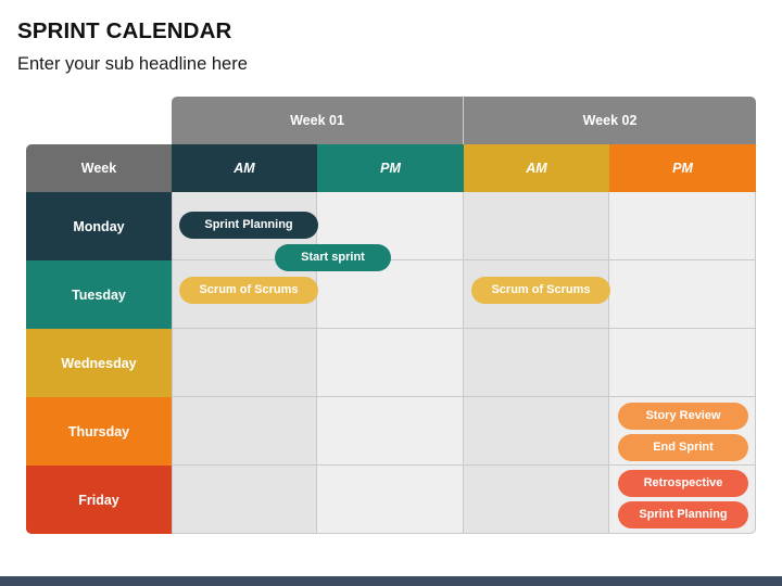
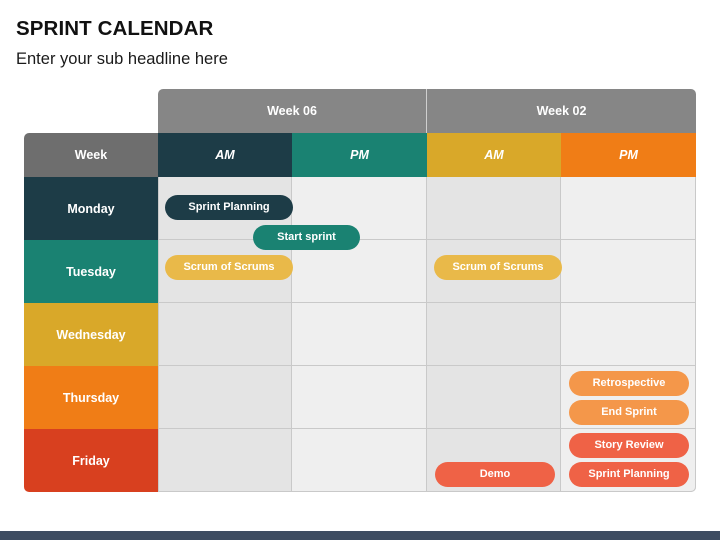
  SPRINT CALENDAR
  Enter your sub headline here
- Week 01
+ Week 06
  Week 02
  Week
  AM
  PM
  AM
  PM
  Monday
  Tuesday
  Wednesday
  Thursday
  Friday
  Sprint Planning
  Start sprint
  Scrum of Scrums
  Scrum of Scrums
- Story Review
+ Retrospective
  End Sprint
+ Demo
- Retrospective
+ Story Review
  Sprint Planning
